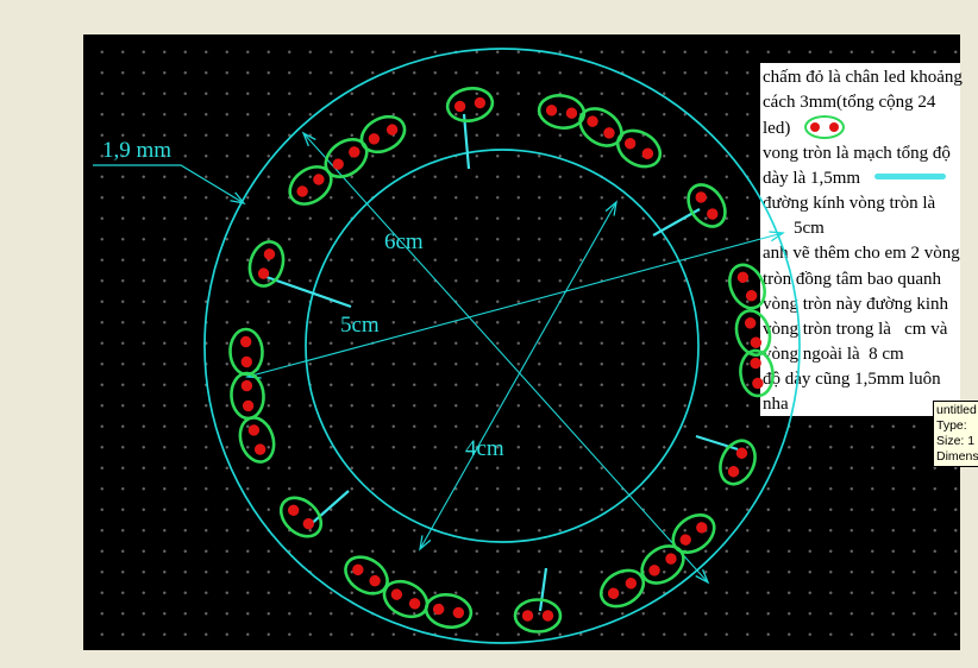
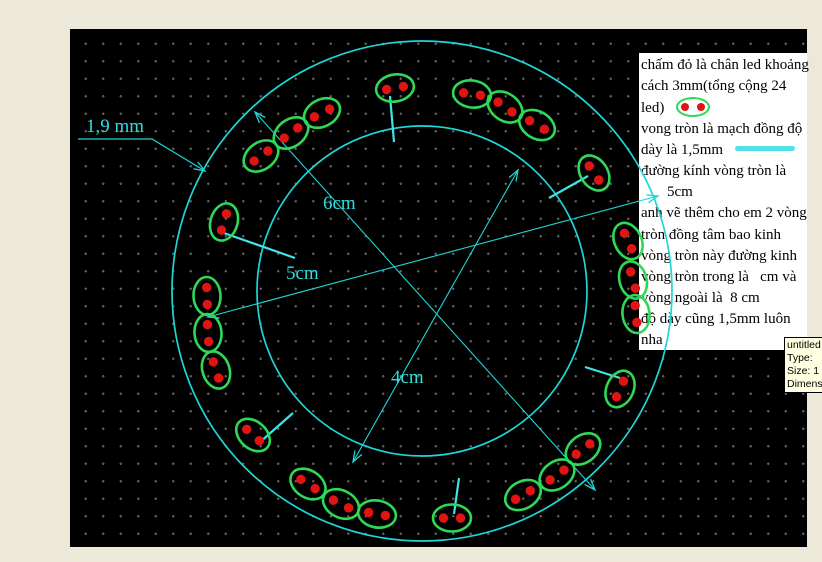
  chấm đỏ là chân led khoảng
  cách 3mm(tổng cộng 24
  led)
- vong tròn là mạch tổng độ
+ vong tròn là mạch đồng độ
  dày là 1,5mm
  đường kính vòng tròn là
  5cm
  an vẽ thêm cho em 2 vòng
- tròn đồng tâm bao quanh
+ tròn đồng tâm bao kinh
  vòng tròn này đường kinh
  vòng tròn trong là cm và
  vòng ngoài là 8 cm
  độ dy cũng 1,5mm luôn
  nha
  6cm
  5cm
  4cm
  1,9 mm
  untitled
  Type:
  Size: 1
  Dimens
